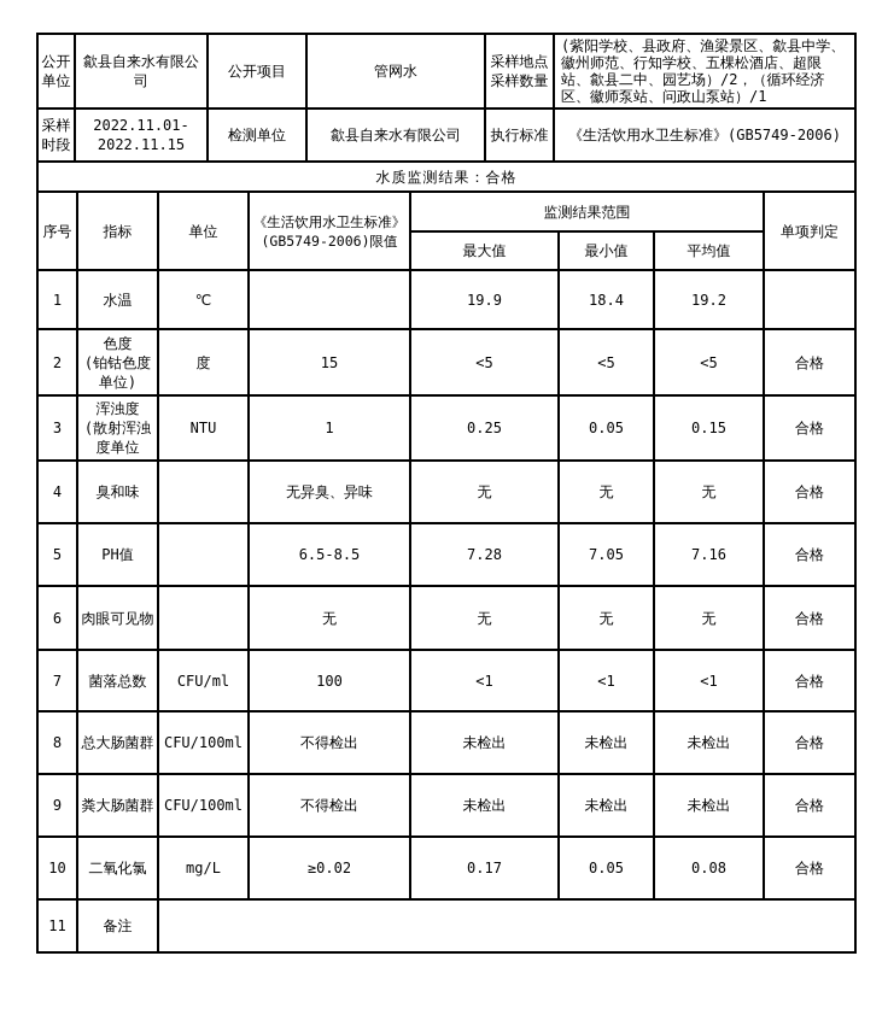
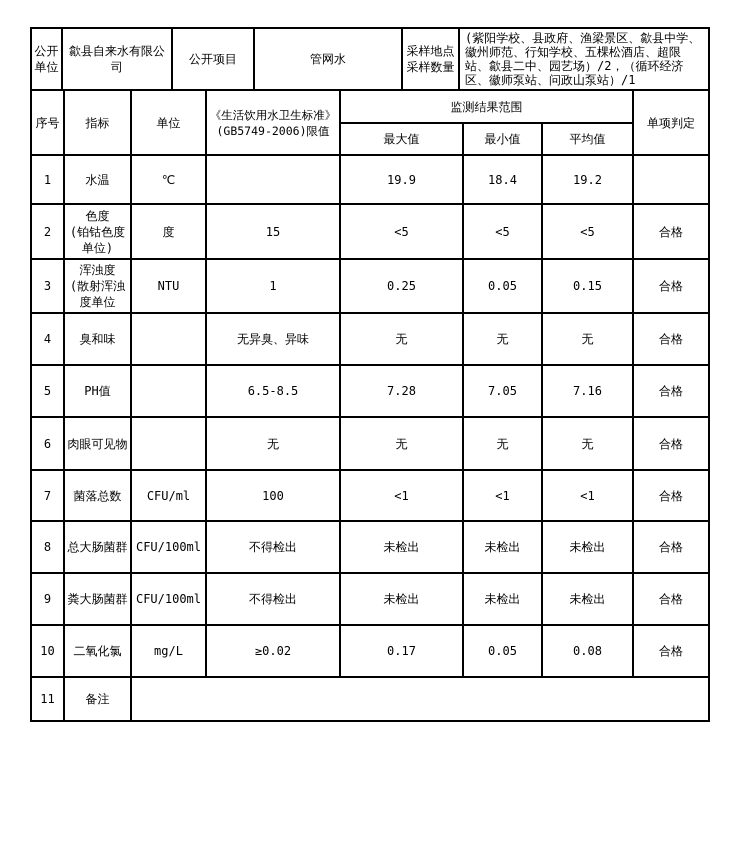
  公开单位	歙县自来水有限公司	公开项目	管网水	采样地点采样数量	(紫阳学校、县政府、渔梁景区、歙县中学、徽州师范、行知学校、五棵松酒店、超限站、歙县二中、园艺场）/2，（循环经济区、徽师泵站、问政山泵站）/1
- 采样时段	2022.11.01- 2022.11.15	检测单位	歙县自来水有限公司	执行标准	《生活饮用水卫生标准》(GB5749-2006)
- 水质监测结果：合格
  序号	指标	单位	《生活饮用水卫生标准》 (GB5749-2006)限值	监测结果范围	单项判定
  最大值	最小值	平均值
  1	水温	℃		19.9	18.4	19.2
  2	色度 (铂钴色度 单位)	度	15	<5	<5	<5	合格
  3	浑浊度 (散射浑浊 度单位	NTU	1	0.25	0.05	0.15	合格
  4	臭和味		无异臭、异味	无	无	无	合格
  5	PH值		6.5-8.5	7.28	7.05	7.16	合格
  6	肉眼可见物		无	无	无	无	合格
  7	菌落总数	CFU/ml	100	<1	<1	<1	合格
  8	总大肠菌群	CFU/100ml	不得检出	未检出	未检出	未检出	合格
  9	粪大肠菌群	CFU/100ml	不得检出	未检出	未检出	未检出	合格
  10	二氧化氯	mg/L	≥0.02	0.17	0.05	0.08	合格
  11	备注
